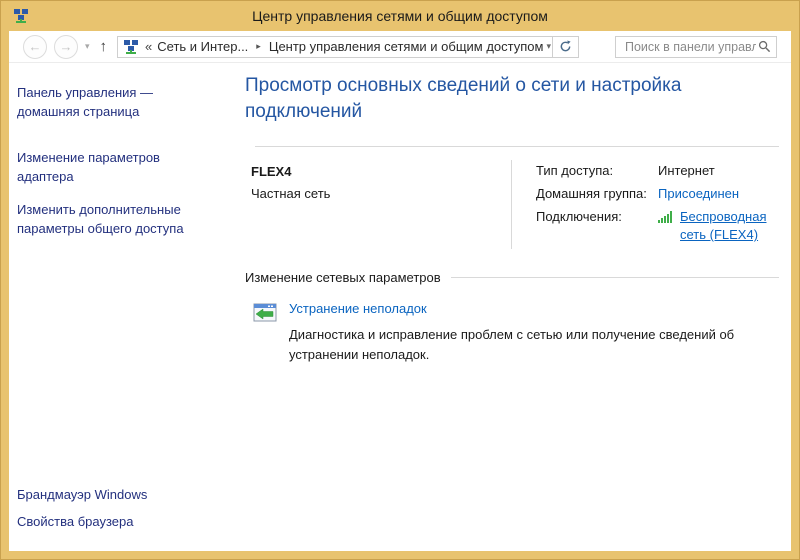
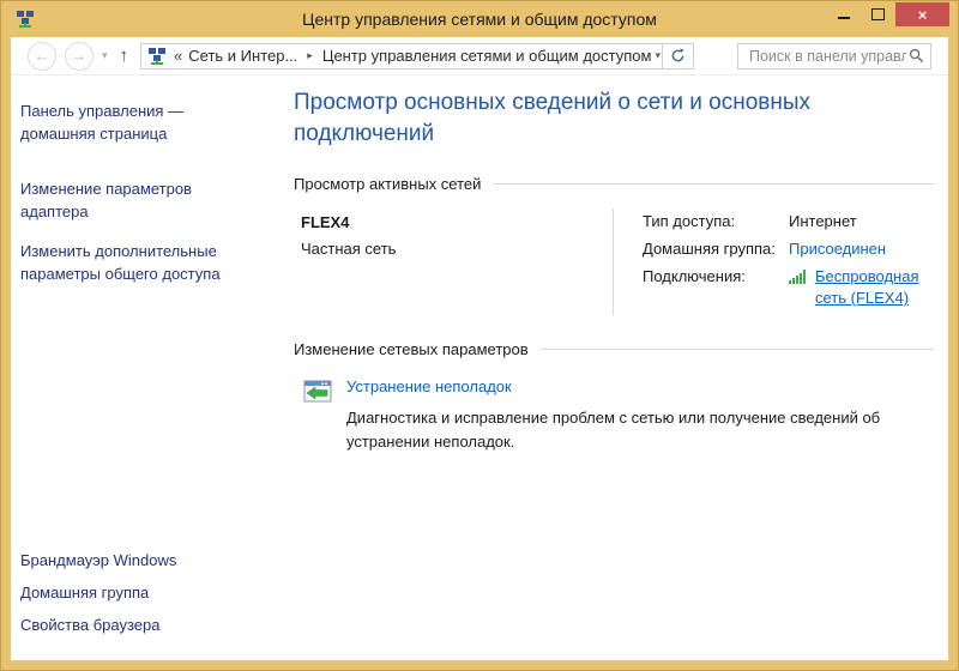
  Центр управления сетями и общим доступом
+ ×
  ←
  →
  ▾
  ↑
  «
  Сеть и Интер...
  ▸
  Центр управления сетями и общим доступом
  ▾
  Поиск в панели управл
  Панель управления — домашняя страница
  Изменение параметров адаптера
  Изменить дополнительные параметры общего доступа
  Брандмауэр Windows
+ Домашняя группа
  Свойства браузера
- Просмотр основных сведений о сети и настройка подключений
+ Просмотр основных сведений о сети и основных подключений
+ Просмотр активных сетей
  FLEX4
  Частная сеть
  Тип доступа:
  Интернет
  Домашняя группа:
  Присоединен
  Подключения:
  Беспроводная сеть (FLEX4)
  Изменение сетевых параметров
  Устранение неполадок
  Диагностика и исправление проблем с сетью или получение сведений об устранении неполадок.
